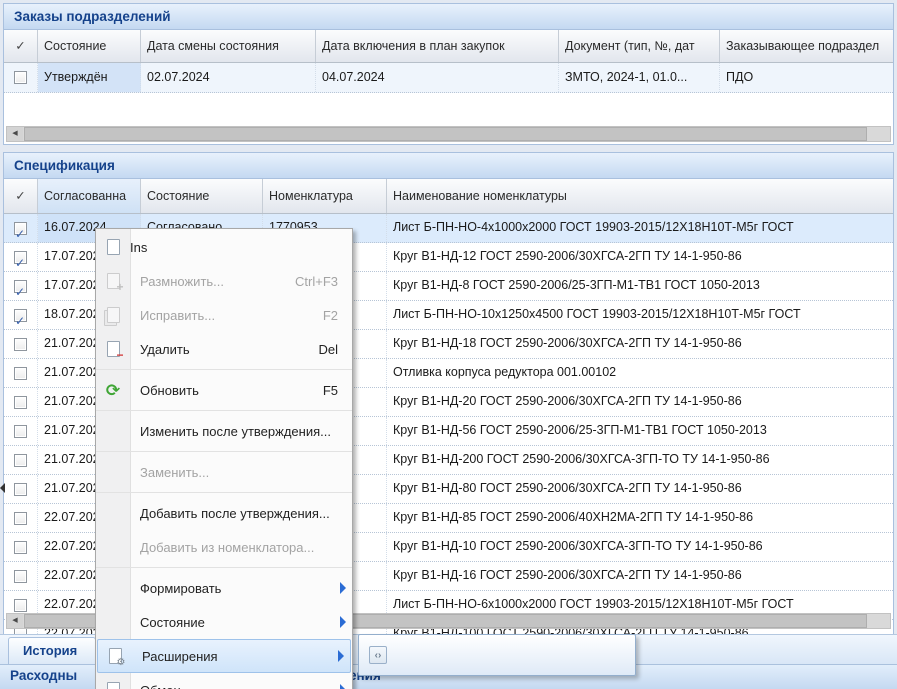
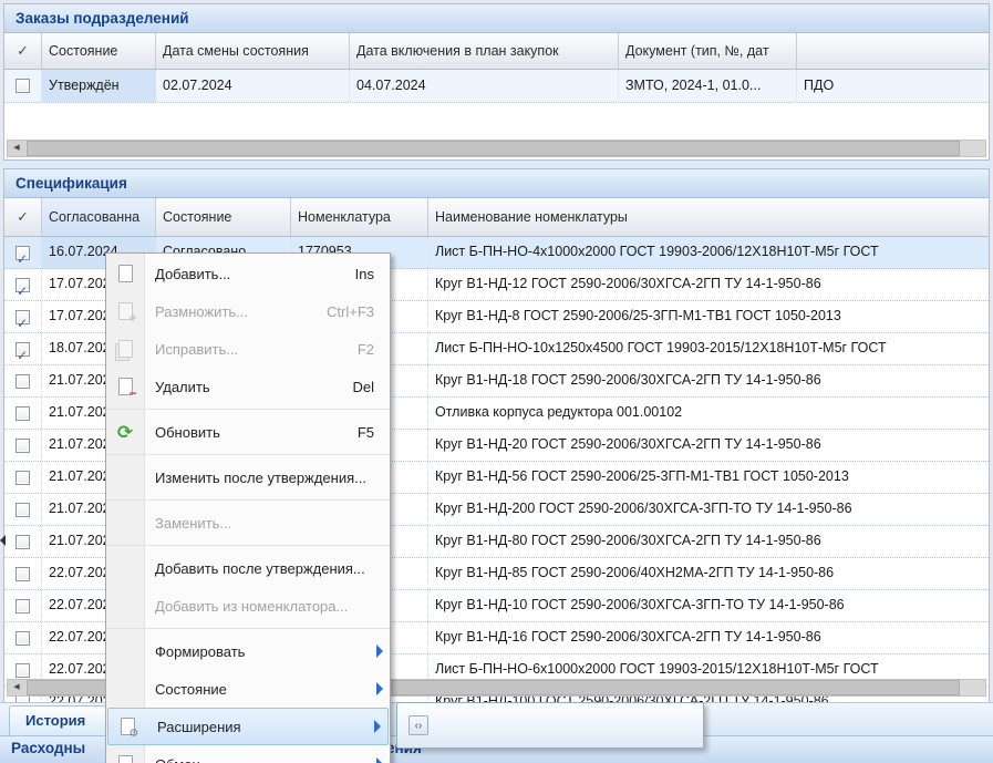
  Заказы подразделений
  ✓
  Состояние
  Дата смены состояния
  Дата включения в план закупок
  Документ (тип, №, дат
- Заказывающее подраздел
  Утверждён
  02.07.2024
  04.07.2024
  ЗМТО, 2024-1, 01.0...
  ПДО
  Спецификация
  ✓
  Согласованна
  Состояние
  Номенклатура
  Наименование номенклатуры
  16.07.2024
  Согласовано
  1770953
- Лист Б-ПН-НО-4х1000х2000 ГОСТ 19903-2015/12Х18Н10Т-М5г ГОСТ
+ Лист Б-ПН-НО-4х1000х2000 ГОСТ 19903-2006/12Х18Н10Т-М5г ГОСТ
  17.07.20
  Круг В1-НД-12 ГОСТ 2590-2006/30ХГСА-2ГП ТУ 14-1-950-86
  17.07.20
  Круг В1-НД-8 ГОСТ 2590-2006/25-3ГП-М1-ТВ1 ГОСТ 1050-2013
  18.07.20
  Лист Б-ПН-НО-10х1250х4500 ГОСТ 19903-2015/12Х18Н10Т-М5г ГОСТ
  21.07.20
  Круг В1-НД-18 ГОСТ 2590-2006/30ХГСА-2ГП ТУ 14-1-950-86
  21.07.20
  Отливка корпуса редуктора 001.00102
  21.07.20
  Круг В1-НД-20 ГОСТ 2590-2006/30ХГСА-2ГП ТУ 14-1-950-86
  21.07.20
  Круг В1-НД-56 ГОСТ 2590-2006/25-3ГП-М1-ТВ1 ГОСТ 1050-2013
  21.07.20
  Круг В1-НД-200 ГОСТ 2590-2006/30ХГСА-3ГП-ТО ТУ 14-1-950-86
  21.07.20
  Круг В1-НД-80 ГОСТ 2590-2006/30ХГСА-2ГП ТУ 14-1-950-86
  22.07.20
  Круг В1-НД-85 ГОСТ 2590-2006/40ХН2МА-2ГП ТУ 14-1-950-86
  22.07.20
  Круг В1-НД-10 ГОСТ 2590-2006/30ХГСА-3ГП-ТО ТУ 14-1-950-86
  22.07.20
  Круг В1-НД-16 ГОСТ 2590-2006/30ХГСА-2ГП ТУ 14-1-950-86
  22.07.20
  Лист Б-ПН-НО-6х1000х2000 ГОСТ 19903-2015/12Х18Н10Т-М5г ГОСТ
  22.07.20
  Круг В1-НД-100 ГОСТ 2590-2006/30ХГСА-2ГП ТУ 14-1-950-86
  История
  Расходны
+ Добавить...
  Ins
  +
  Размножить...
  Ctrl+F3
  Исправить...
  F2
  −
  Удалить
  Del
  ⟳
  Обновить
  F5
  Изменить после утверждения...
  Заменить...
  Добавить после утверждения...
  Добавить из номенклатора...
  Формировать
  Состояние
  ⚙
  Расширения
  ‹›
